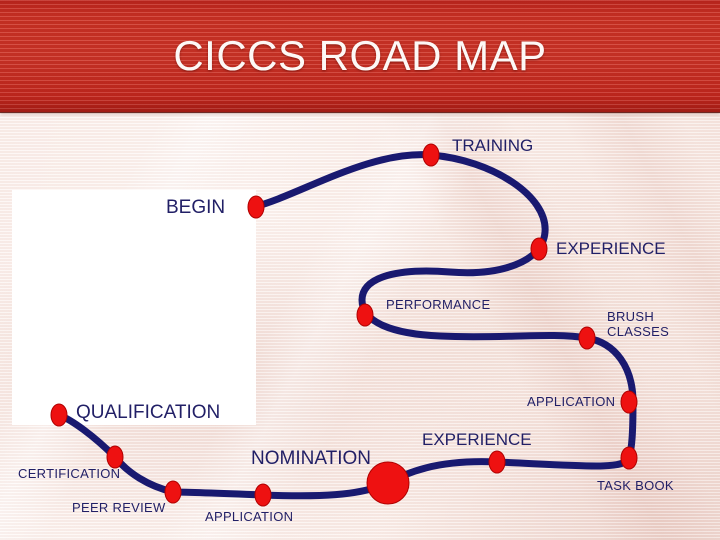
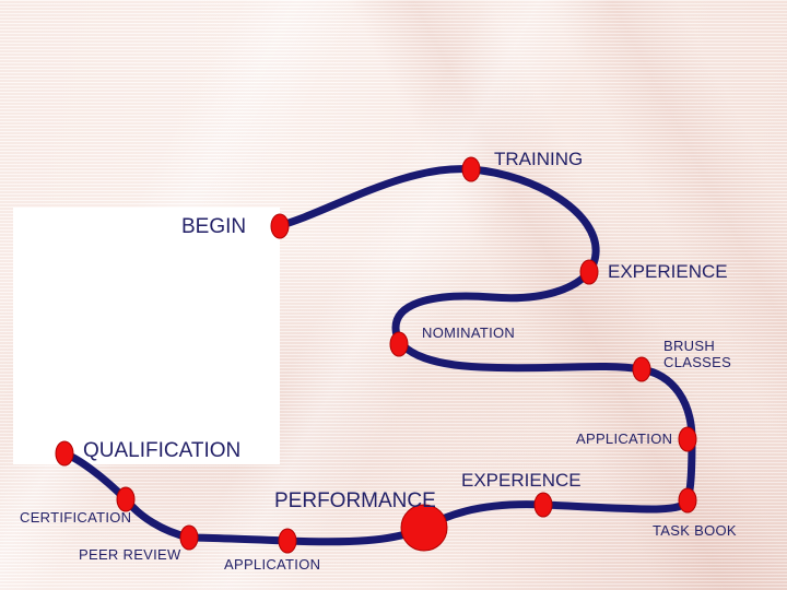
- CICCS ROAD MAP
  BEGIN
  TRAINING
  EXPERIENCE
- PERFORMANCE
+ NOMINATION
  BRUSH
  CLASSES
  APPLICATION
  TASK BOOK
  EXPERIENCE
- NOMINATION
+ PERFORMANCE
  APPLICATION
  PEER REVIEW
  CERTIFICATION
  QUALIFICATION
